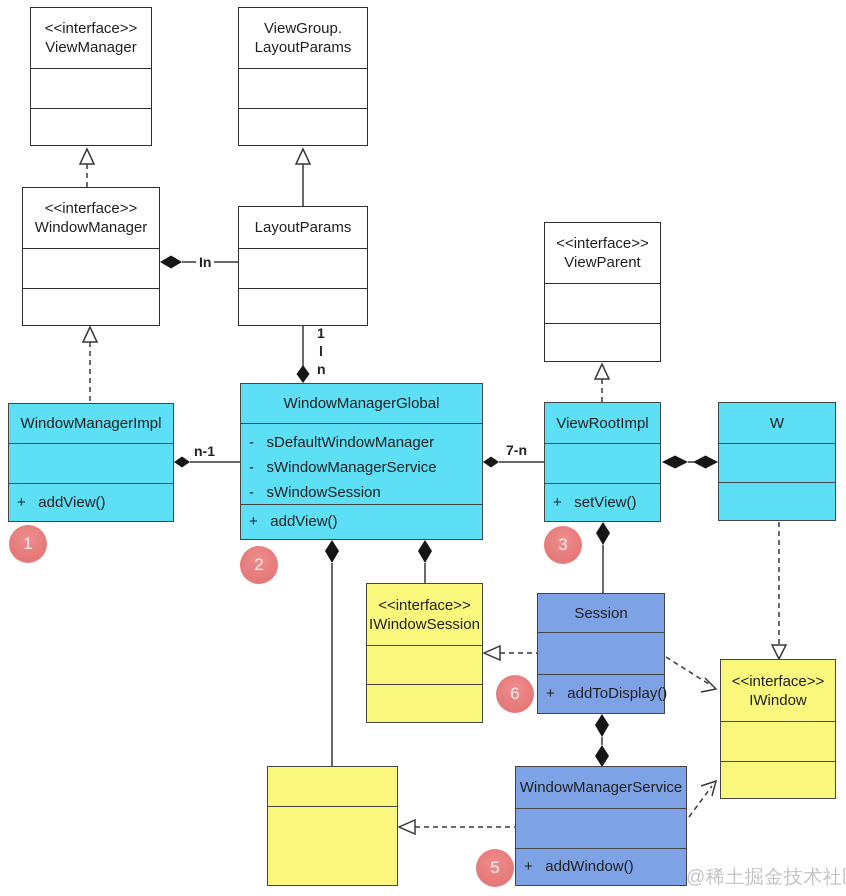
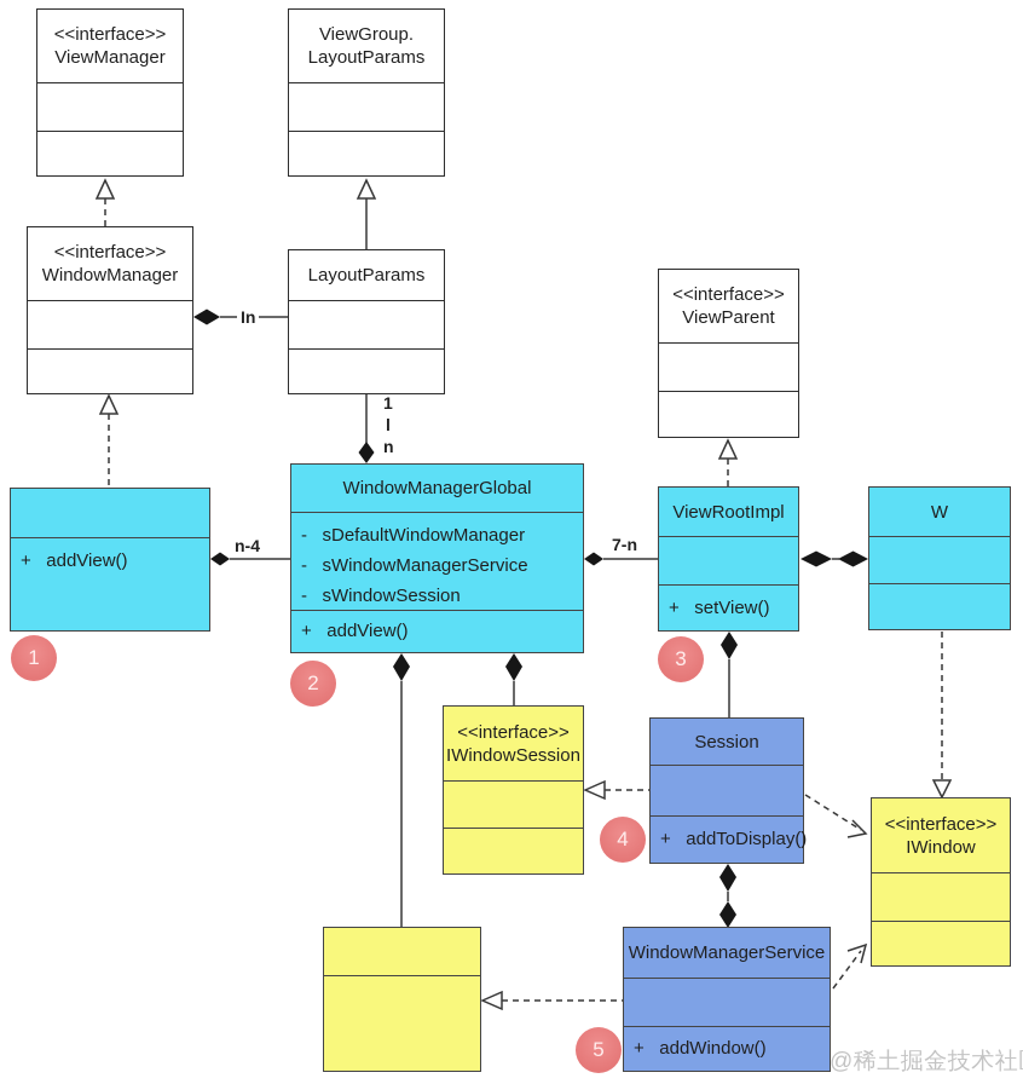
  <<interface>>
  ViewManager
  ViewGroup.
  LayoutParams
  <<interface>>
  WindowManager
  LayoutParams
  <<interface>>
  ViewParent
- WindowManagerImpl
  + addView()
  WindowManagerGlobal
  - sDefaultWindowManager
  - sWindowManagerService
  - sWindowSession
  + addView()
  ViewRootImpl
  + setView()
  W
  <<interface>>
  IWindowSession
  Session
  + addToDisplay()
  <<interface>>
  IWindow
  WindowManagerService
  + addWindow()
  In
  1
  l
  n
- n-1
+ n-4
  7-n
  1
  2
  3
- 6
+ 4
  5
  @稀土掘金技术社
